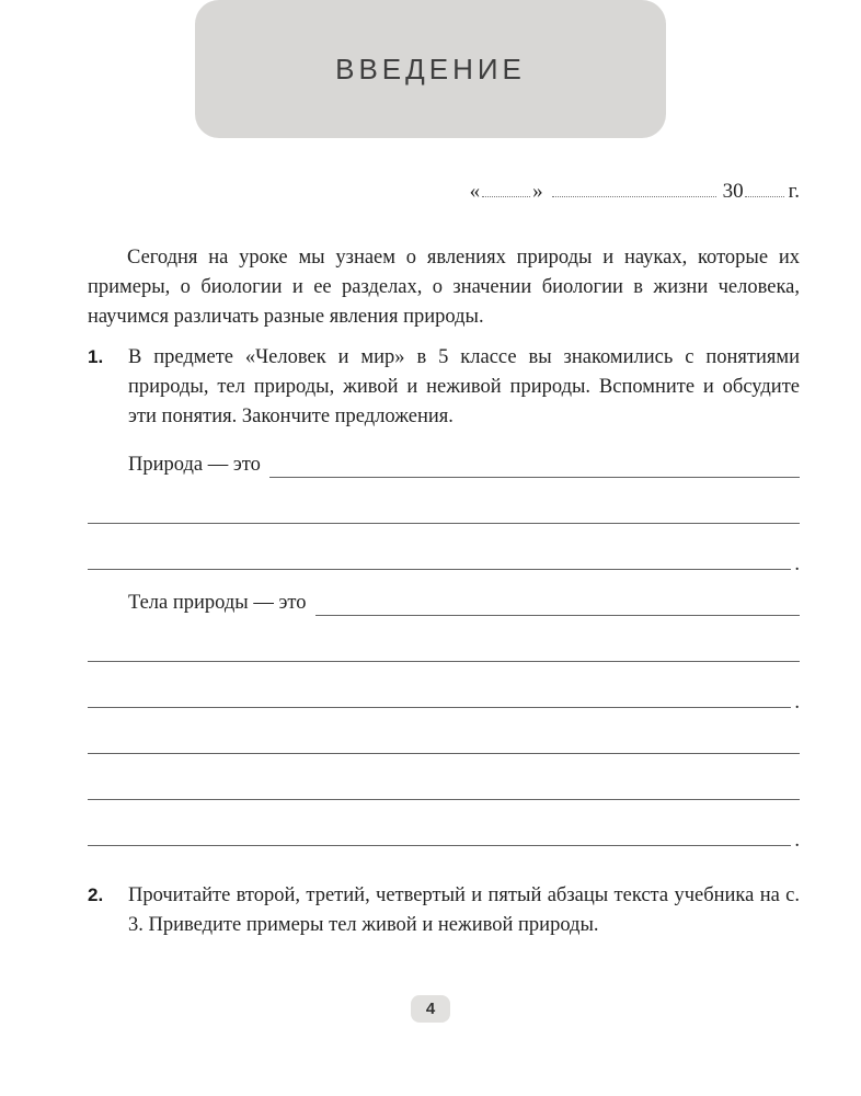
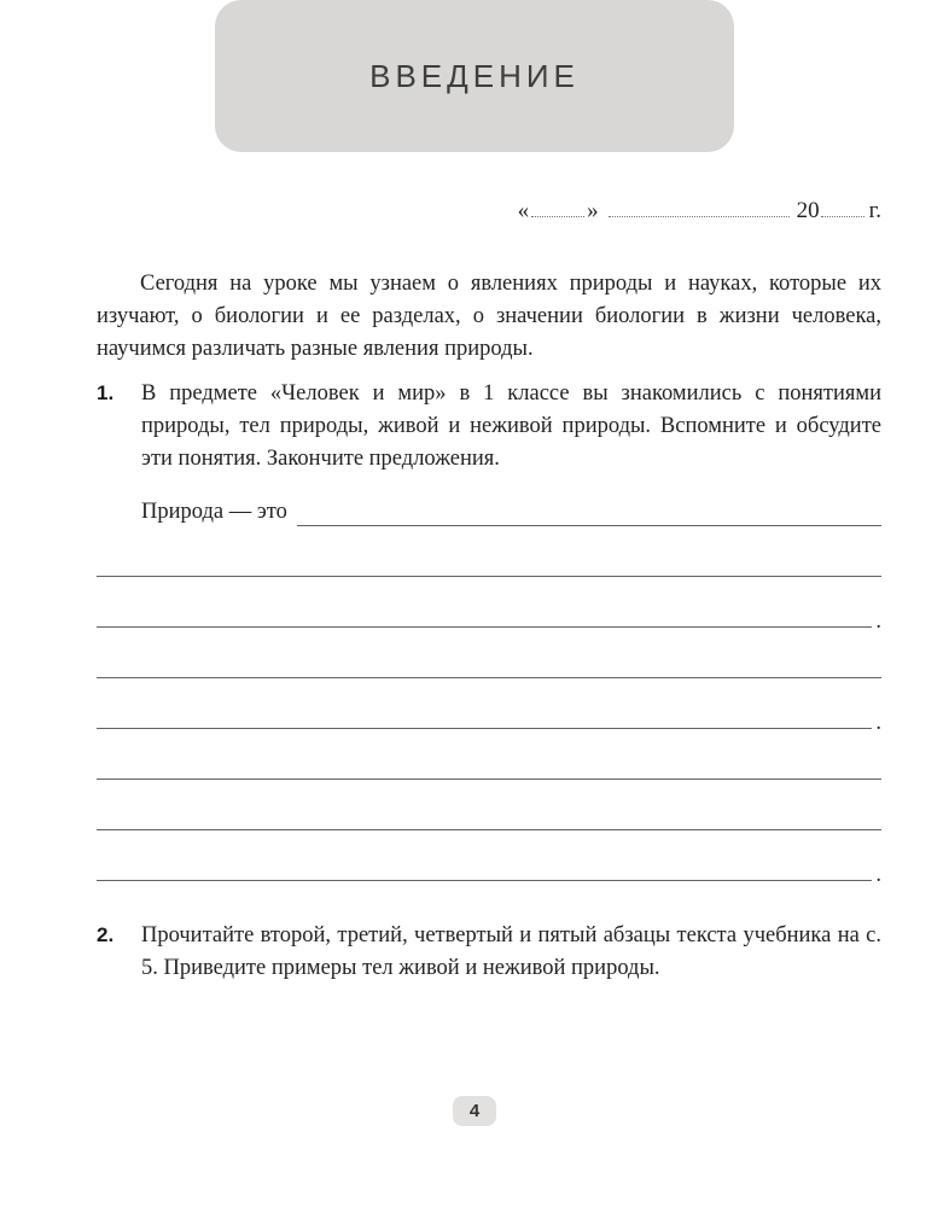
  ВВЕДЕНИЕ
- « » 30 г.
+ « » 20 г.
- Сегодня на уроке мы узнаем о явлениях природы и науках, которые их примеры, о биологии и ее разделах, о значении биологии в жизни человека, научимся различать разные явления природы.
+ Сегодня на уроке мы узнаем о явлениях природы и науках, которые их изучают, о биологии и ее разделах, о значении биологии в жизни человека, научимся различать разные явления природы.
  1.
- В предмете «Человек и мир» в 5 классе вы знакомились с понятиями природы, тел природы, живой и неживой природы. Вспомните и обсудите эти понятия. Закончите предложения.
+ В предмете «Человек и мир» в 1 классе вы знакомились с понятиями природы, тел природы, живой и неживой природы. Вспомните и обсудите эти понятия. Закончите предложения.
  Природа — это
  .
- Тела природы — это
  .
  .
  2.
- Прочитайте второй, третий, четвертый и пятый абзацы текста учебника на с. 3. Приведите примеры тел живой и неживой природы.
+ Прочитайте второй, третий, четвертый и пятый абзацы текста учебника на с. 5. Приведите примеры тел живой и неживой природы.
  4
